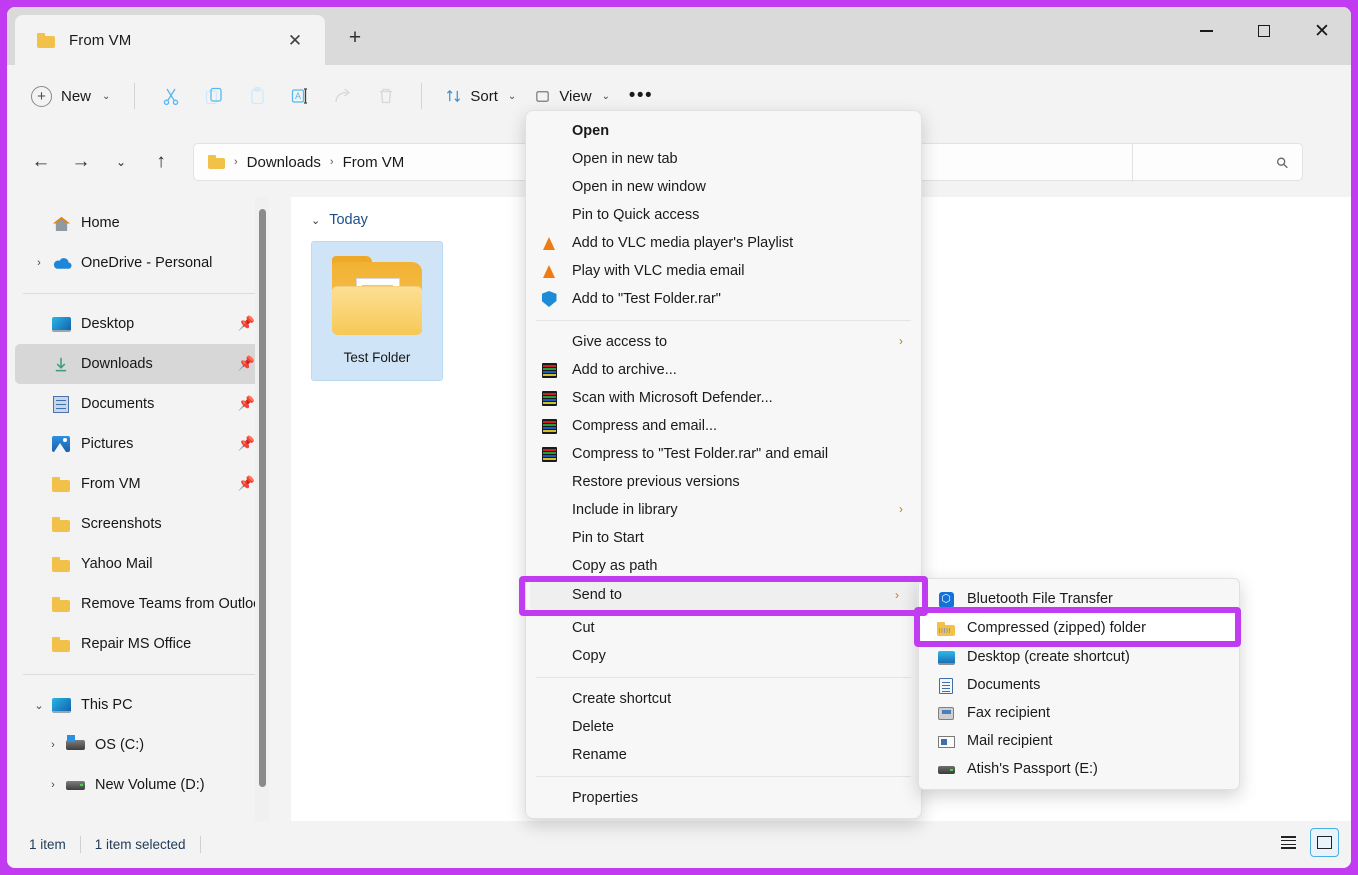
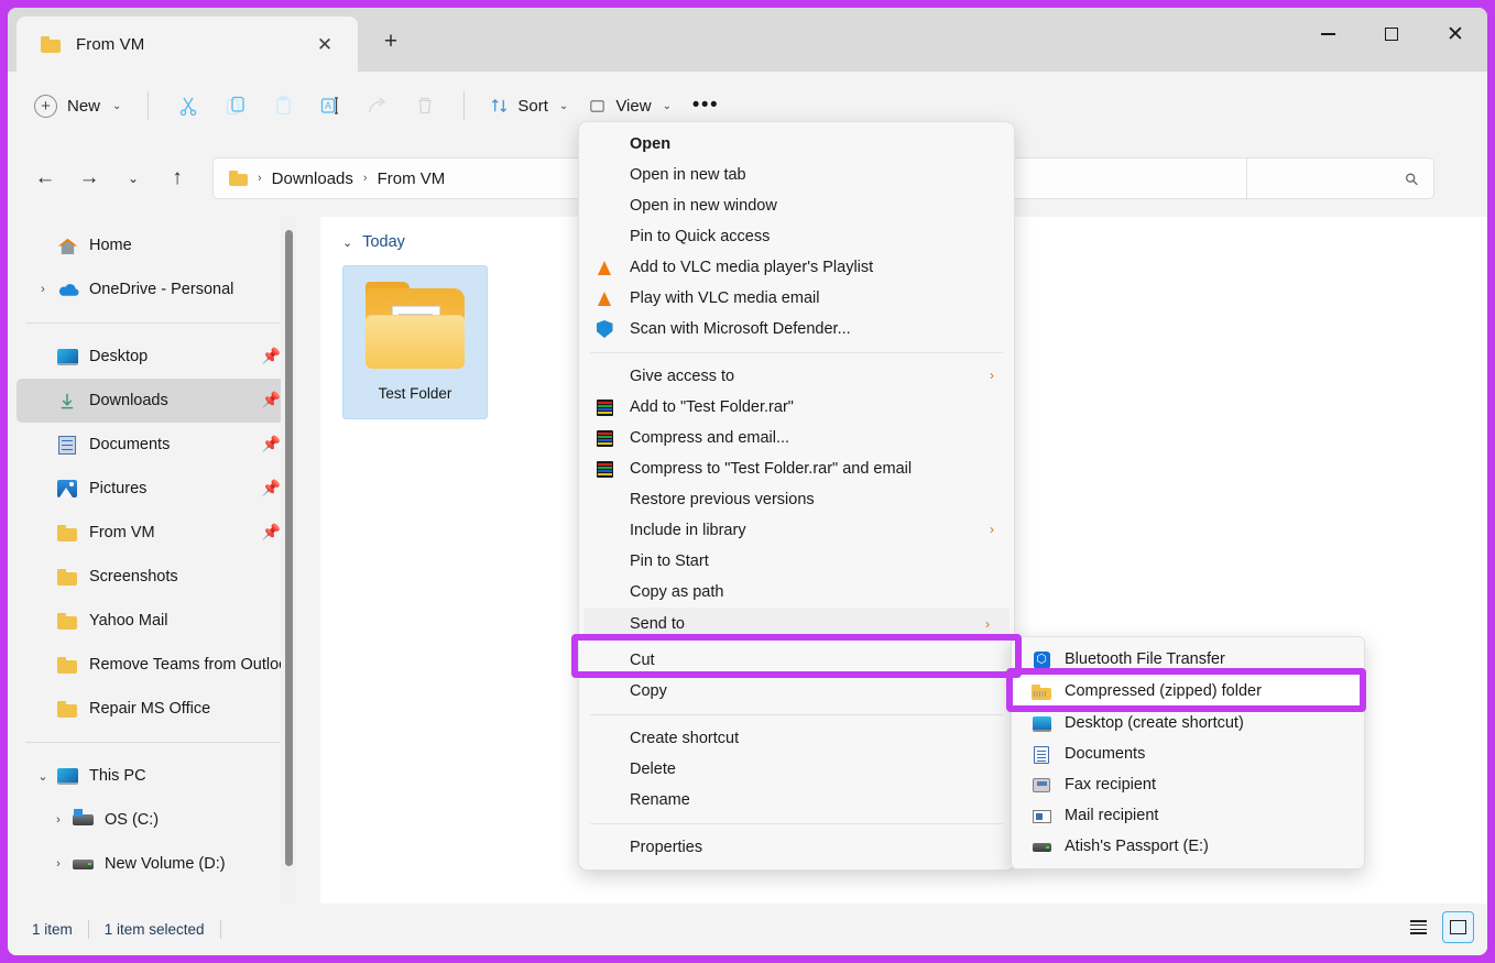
  From VM
  ✕
  +
  ✕
  +
  New
  ⌄
  A
  Sort
  ⌄
  View
  ⌄
  •••
  ←
  →
  ⌄
  ↑
  ›
  Downloads
  ›
  From VM
  Home
  ›
  OneDrive - Personal
  Desktop
  📌
  Downloads
  📌
  Documents
  📌
  Pictures
  📌
  From VM
  📌
  Screenshots
  Yahoo Mail
  Remove Teams from Outlo
  Repair MS Office
  ⌄
  This PC
  ›
  OS (C:)
  ›
  New Volume (D:)
  ⌄
  Today
  Test Folder
  1 item
  1 item selected
  Open
  Open in new tab
  Open in new window
  Pin to Quick access
  Add to VLC media player's Playlist
  Play with VLC media email
- Add to "Test Folder.rar"
+ Scan with Microsoft Defender...
  Give access to
  ›
- Add to archive...
- Scan with Microsoft Defender...
+ Add to "Test Folder.rar"
  Compress and email...
  Compress to "Test Folder.rar" and email
  Restore previous versions
  Include in library
  ›
  Pin to Start
  Copy as path
  Send to
  ›
  Cut
  Copy
  Create shortcut
  Delete
  Rename
  Properties
  ⬡
  Bluetooth File Transfer
  Compressed (zipped) folder
  Desktop (create shortcut)
  Documents
  Fax recipient
  Mail recipient
  Atish's Passport (E:)
